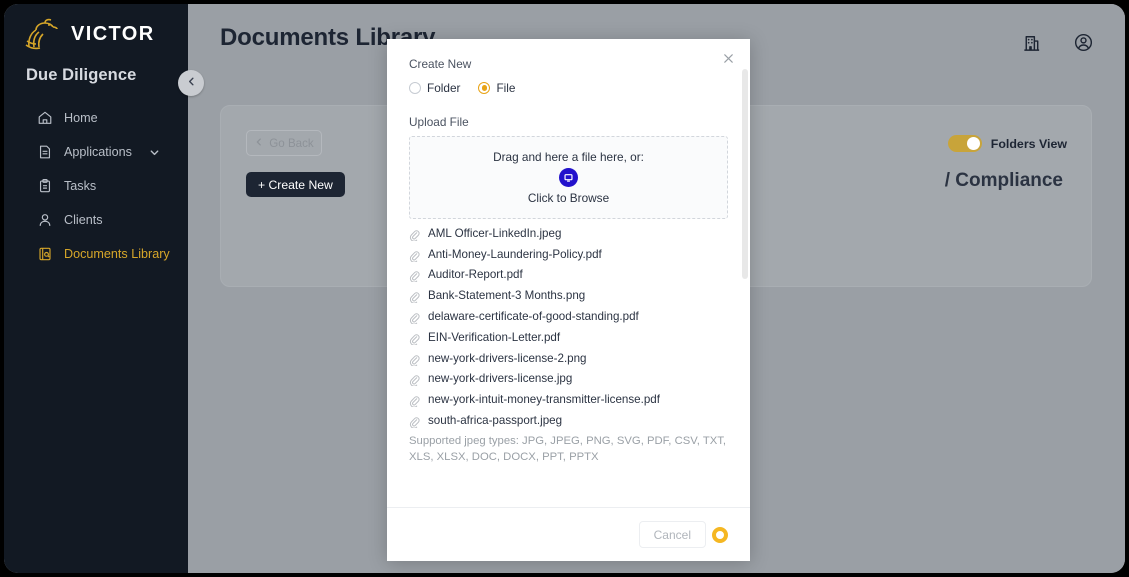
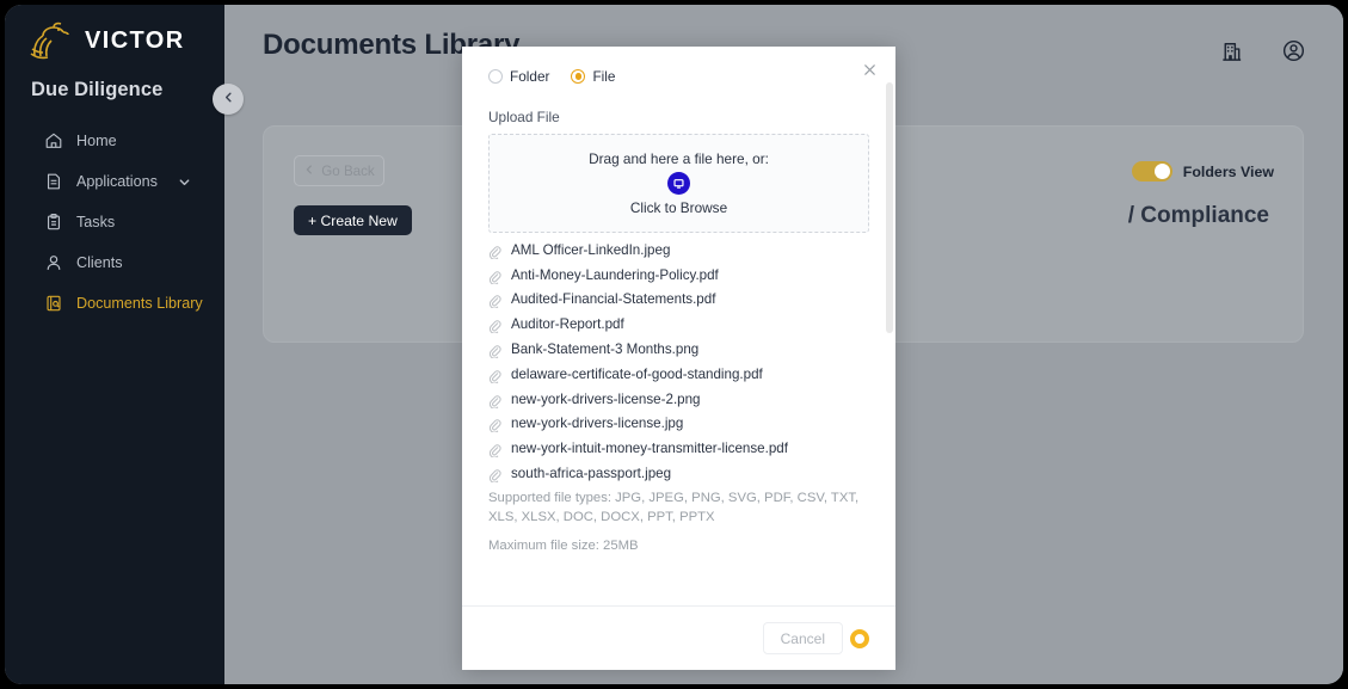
  VICTOR
  Due Diligence
  Home
  Applications
  Tasks
  Clients
  Documents Library
  Documents Library
  + Create New
  Folders View
  / Compliance
- Create New
  Folder
  File
  Upload File
  Drag and here a file here, or:
  Click to Browse
  AML Officer-LinkedIn.jpeg
  Anti-Money-Laundering-Policy.pdf
+ Audited-Financial-Statements.pdf
  Auditor-Report.pdf
  Bank-Statement-3 Months.png
  delaware-certificate-of-good-standing.pdf
- EIN-Verification-Letter.pdf
  new-york-drivers-license-2.png
  new-york-drivers-license.jpg
  new-york-intuit-money-transmitter-license.pdf
  south-africa-passport.jpeg
- Supported jpeg types: JPG, JPEG, PNG, SVG, PDF, CSV, TXT, XLS, XLSX, DOC, DOCX, PPT, PPTX
+ Supported file types: JPG, JPEG, PNG, SVG, PDF, CSV, TXT, XLS, XLSX, DOC, DOCX, PPT, PPTX
+ Maximum file size: 25MB
  Cancel
